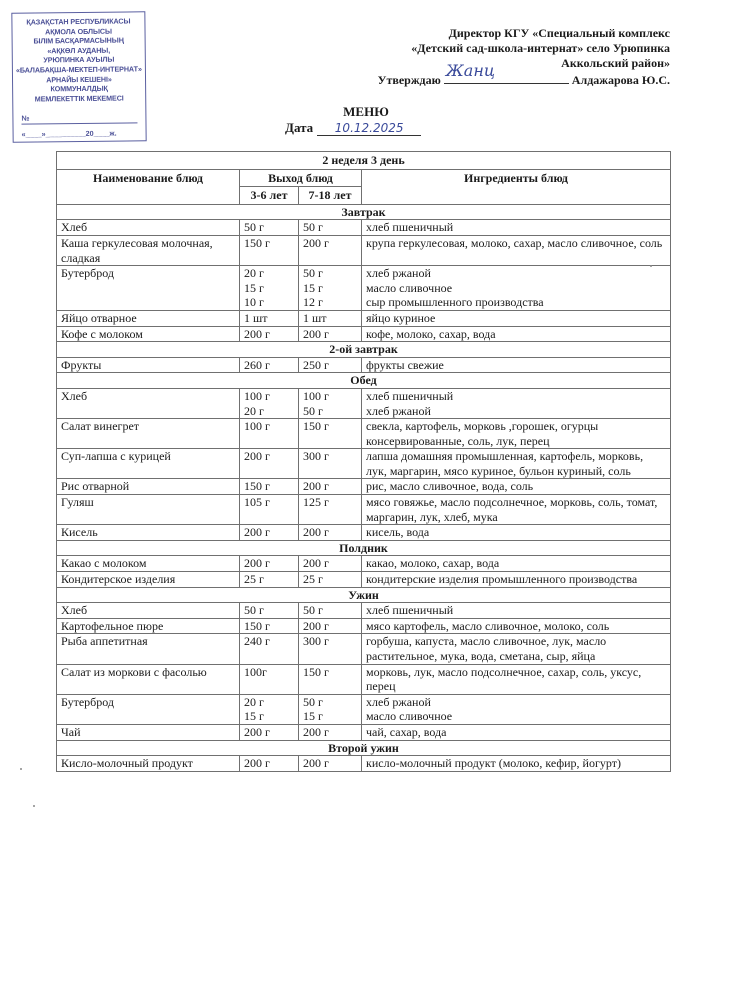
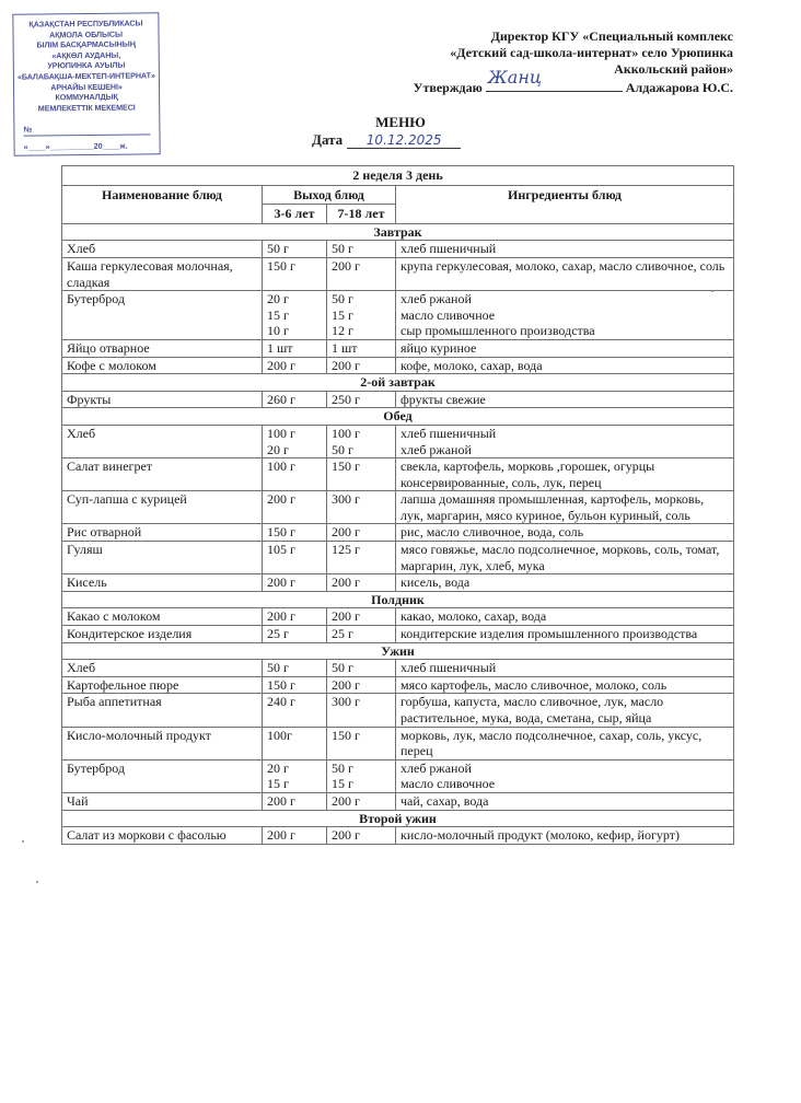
  ҚАЗАҚСТАН РЕСПУБЛИКАСЫ
  АҚМОЛА ОБЛЫСЫ
  БІЛІМ БАСҚАРМАСЫНЫҢ
  «АҚКӨЛ АУДАНЫ,
  УРЮПИНКА АУЫЛЫ
  «БАЛАБАҚША-МЕКТЕП-ИНТЕРНАТ»
  АРНАЙЫ КЕШЕНІ»
  КОММУНАЛДЫҚ
  МЕМЛЕКЕТТІК МЕКЕМЕСІ
  №
  «____»__________20____ж.
  Директор КГУ «Специальный комплекс
  «Детский сад-школа-интернат» село Урюпинка
  Аккольский район»
  Утверждаю
  Жанц
  Алдажарова Ю.С.
  МЕНЮ
  Дата 10.12.2025
  2 неделя 3 день
  Наименование блюд	Выход блюд	Ингредиенты блюд
  3-6 лет	7-18 лет
  Завтрак
  Хлеб	50 г	50 г	хлеб пшеничный
  Каша геркулесовая молочная, сладкая	150 г	200 г	крупа геркулесовая, молоко, сахар, масло сливочное, соль
  Бутерброд	20 г15 г10 г	50 г15 г12 г	хлеб ржаноймасло сливочноесыр промышленного производства
  Яйцо отварное	1 шт	1 шт	яйцо куриное
  Кофе с молоком	200 г	200 г	кофе, молоко, сахар, вода
  2-ой завтрак
  Фрукты	260 г	250 г	фрукты свежие
  Обед
  Хлеб	100 г20 г	100 г50 г	хлеб пшеничныйхлеб ржаной
  Салат винегрет	100 г	150 г	свекла, картофель, морковь ,горошек, огурцы консервированные, соль, лук, перец
  Суп-лапша с курицей	200 г	300 г	лапша домашняя промышленная, картофель, морковь, лук, маргарин, мясо куриное, бульон куриный, соль
  Рис отварной	150 г	200 г	рис, масло сливочное, вода, соль
  Гуляш	105 г	125 г	мясо говяжье, масло подсолнечное, морковь, соль, томат, маргарин, лук, хлеб, мука
  Кисель	200 г	200 г	кисель, вода
  Полдник
  Какао с молоком	200 г	200 г	какао, молоко, сахар, вода
  Кондитерское изделия	25 г	25 г	кондитерские изделия промышленного производства
  Ужин
  Хлеб	50 г	50 г	хлеб пшеничный
  Картофельное пюре	150 г	200 г	мясо картофель, масло сливочное, молоко, соль
  Рыба аппетитная	240 г	300 г	горбуша, капуста, масло сливочное, лук, масло растительное, мука, вода, сметана, сыр, яйца
- Салат из моркови с фасолью	100г	150 г	морковь, лук, масло подсолнечное, сахар, соль, уксус, перец
+ Кисло-молочный продукт	100г	150 г	морковь, лук, масло подсолнечное, сахар, соль, уксус, перец
  Бутерброд	20 г15 г	50 г15 г	хлеб ржаноймасло сливочное
  Чай	200 г	200 г	чай, сахар, вода
  Второй ужин
- Кисло-молочный продукт	200 г	200 г	кисло-молочный продукт (молоко, кефир, йогурт)
+ Салат из моркови с фасолью	200 г	200 г	кисло-молочный продукт (молоко, кефир, йогурт)
